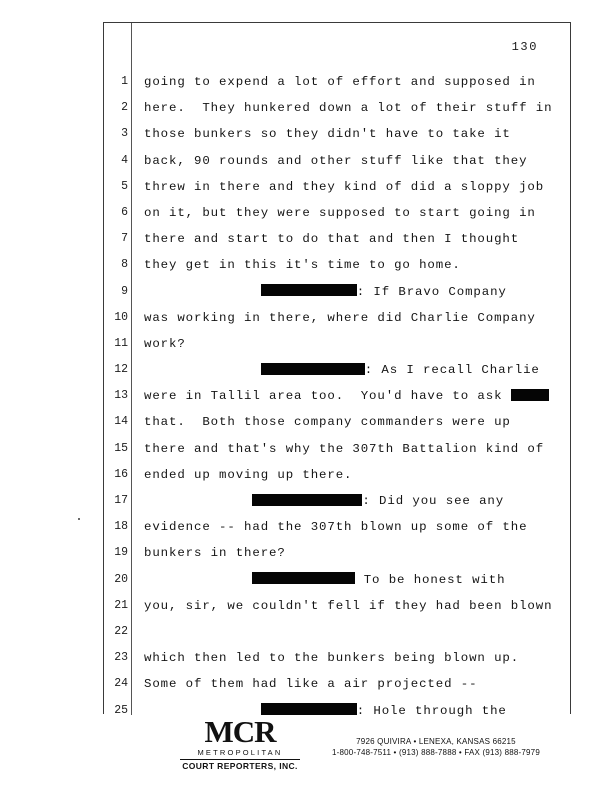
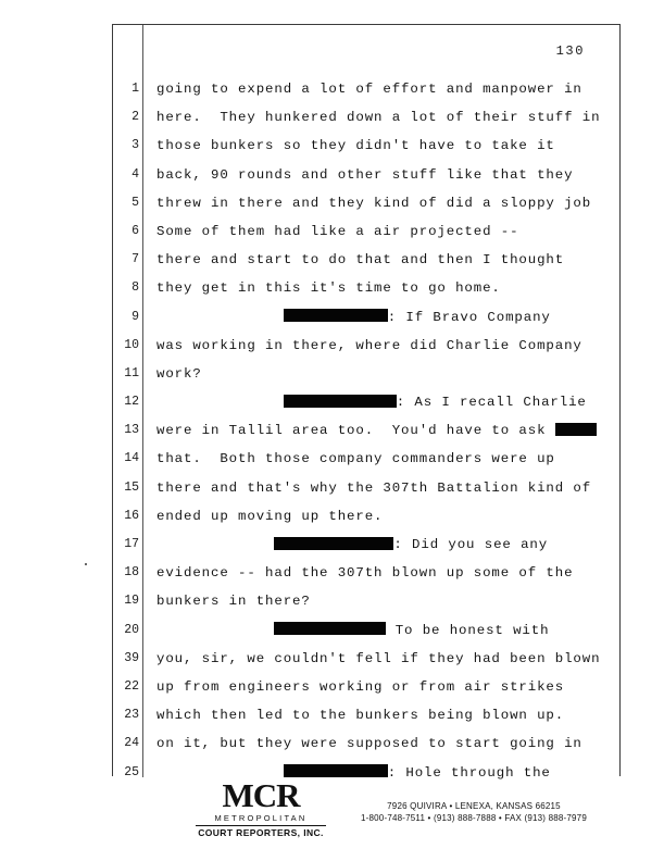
  130
  1
- going to expend a lot of effort and supposed in
+ going to expend a lot of effort and manpower in
  2
  here. They hunkered down a lot of their stuff in
  3
  those bunkers so they didn't have to take it
  4
  back, 90 rounds and other stuff like that they
  5
  threw in there and they kind of did a sloppy job
  6
- on it, but they were supposed to start going in
+ Some of them had like a air projected --
  7
  there and start to do that and then I thought
  8
  they get in this it's time to go home.
  9
  : If Bravo Company
  10
  was working in there, where did Charlie Company
  11
  work?
  12
  : As I recall Charlie
  13
  were in Tallil area too. You'd have to ask
  14
  that. Both those company commanders were up
  15
  there and that's why the 307th Battalion kind of
  16
  ended up moving up there.
  17
  : Did you see any
  18
  evidence -- had the 307th blown up some of the
  19
  bunkers in there?
  20
  To be honest with
- 21
+ 39
  you, sir, we couldn't fell if they had been blown
  22
+ up from engineers working or from air strikes
  23
  which then led to the bunkers being blown up.
  24
- Some of them had like a air projected --
+ on it, but they were supposed to start going in
  25
  : Hole through the
  MCR
  METROPOLITAN
  COURT REPORTERS, INC.
  7926 QUIVIRA • LENEXA, KANSAS 66215
  1-800-748-7511 • (913) 888-7888 • FAX (913) 888-7979
